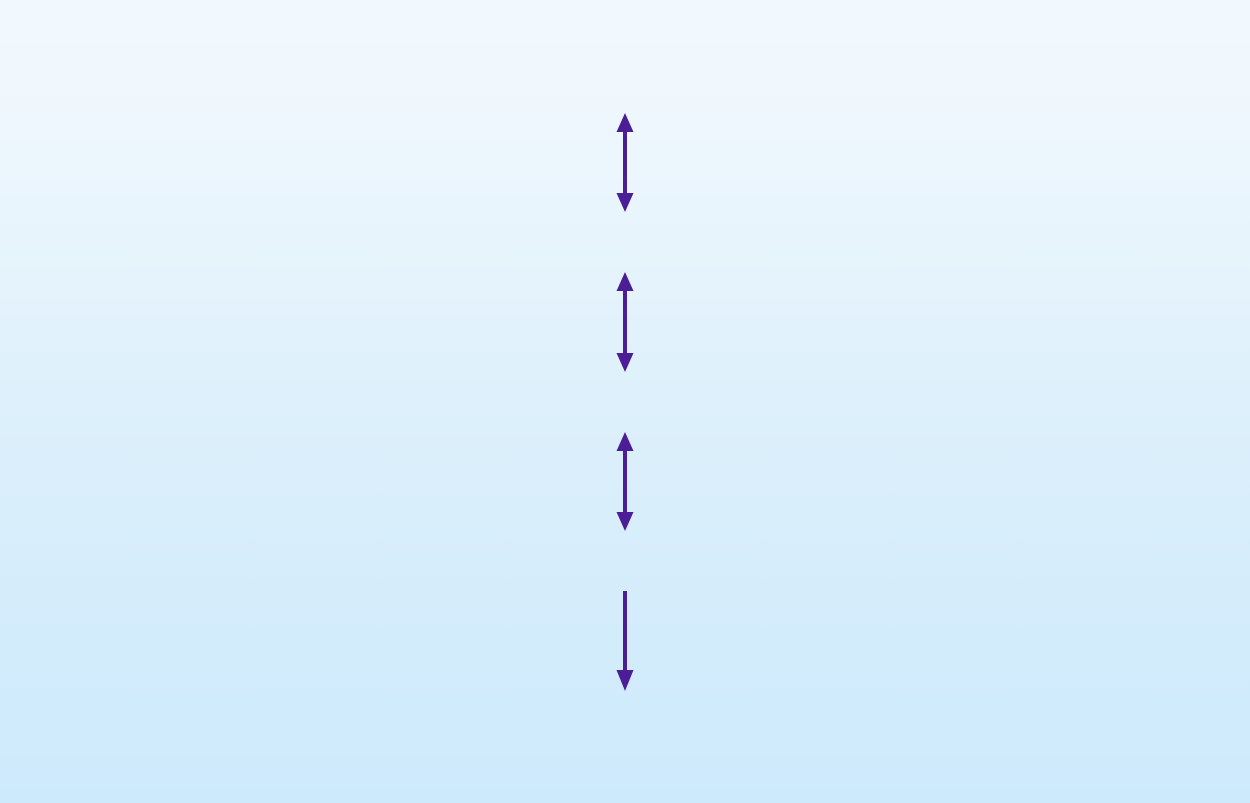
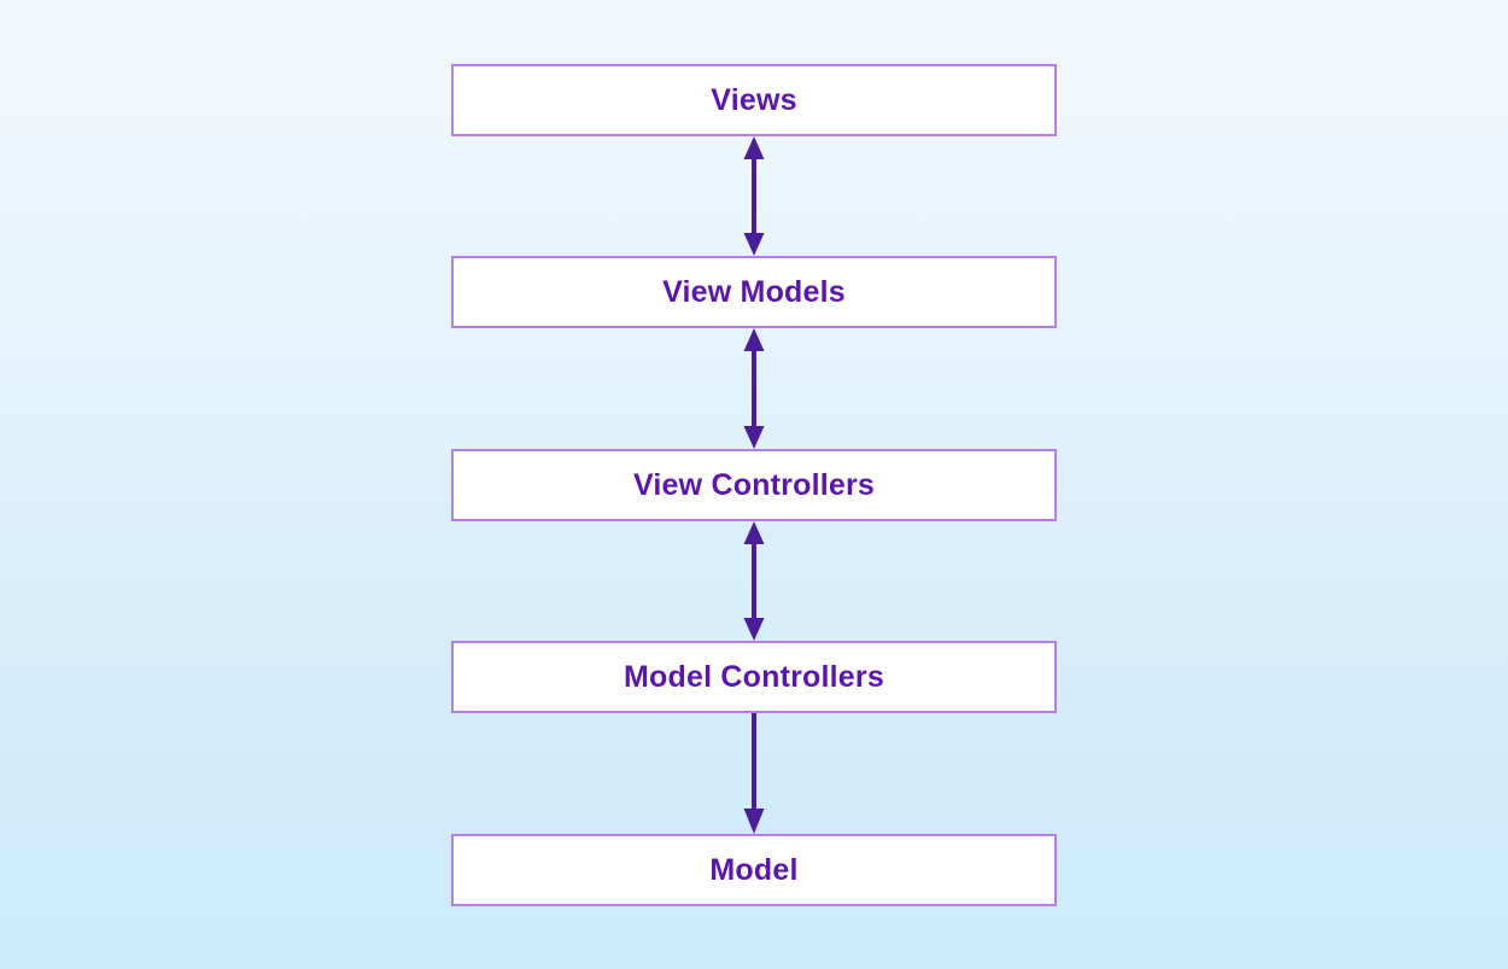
+ Views
+ View Models
+ View Controllers
+ Model Controllers
+ Model
